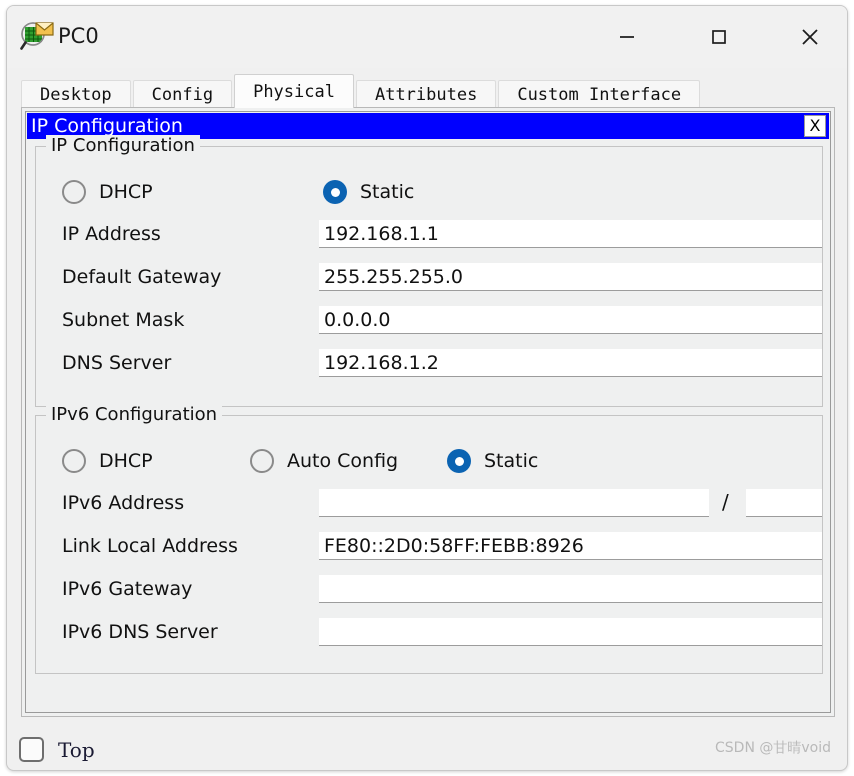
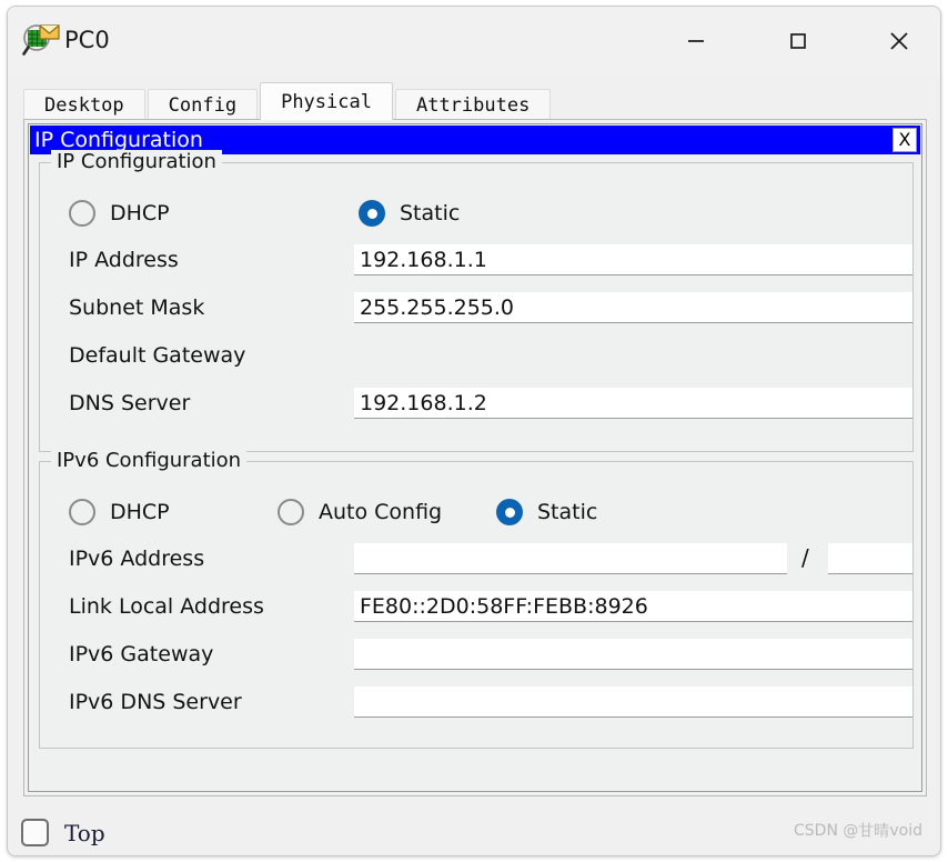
  PC0
  Desktop
  Config
  Physical
  Attributes
- Custom Interface
  IP Configuration
  X
  IP Configuration
  DHCP
  Static
  IP Address
  192.168.1.1
- Default Gateway
+ Subnet Mask
  255.255.255.0
- Subnet Mask
+ Default Gateway
- 0.0.0.0
  DNS Server
  192.168.1.2
  IPv6 Configuration
  DHCP
  Auto Config
  Static
  IPv6 Address
  /
  Link Local Address
  FE80::2D0:58FF:FEBB:8926
  IPv6 Gateway
  IPv6 DNS Server
  Top
  CSDN @甘晴void
